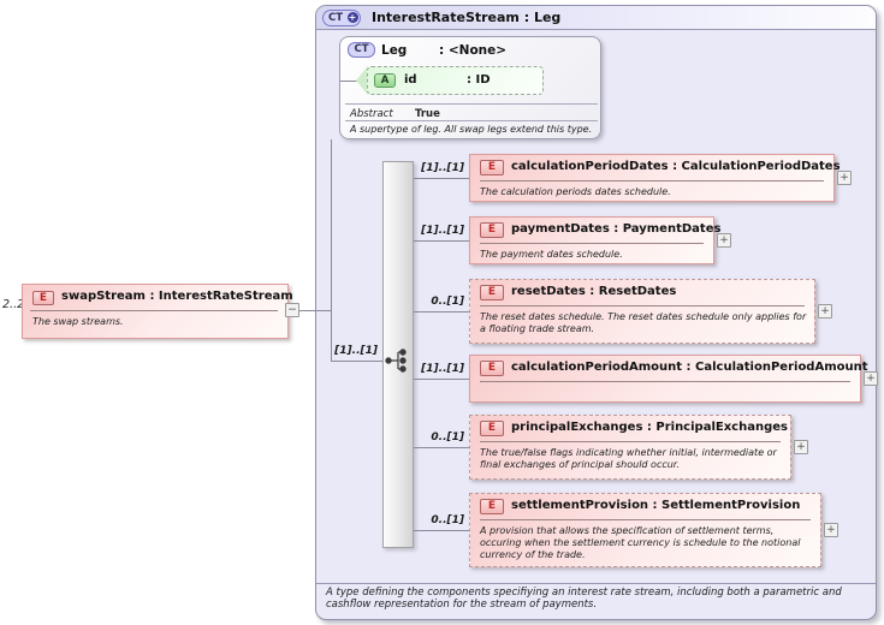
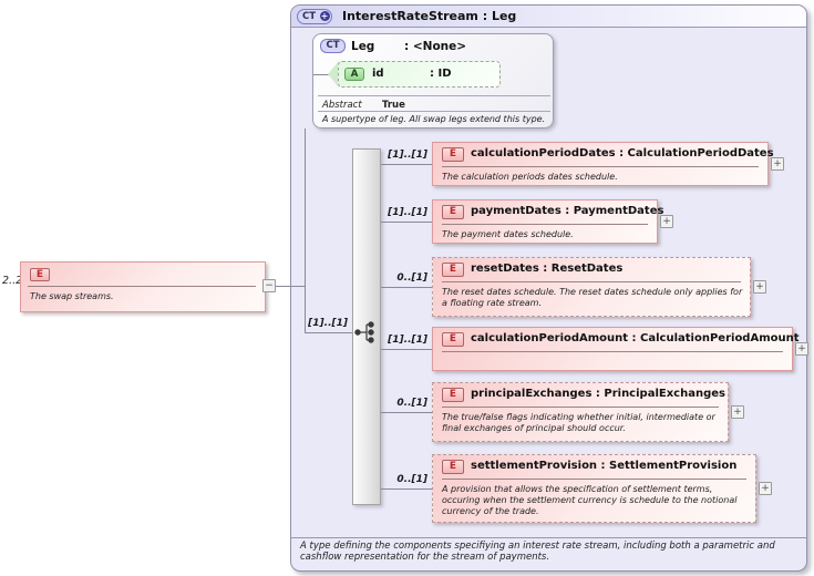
  CT
  +
  InterestRateStream : Leg
  A type defining the components specifiying an interest rate stream, including both a parametric and cashflow representation for the stream of payments.
  2..
  [1]..[1]
  CT
  Leg
  : <None>
  Abstract
  True
  A supertype of leg. All swap legs extend this type.
  A
  id
  : ID
  E
- swapStream : InterestRateStream
  The swap streams.
  −
  [1]..[1]
  E
  calculationPeriodDates : CalculationPeriodDates
  The calculation periods dates schedule.
  +
  [1]..[1]
  E
  paymentDates : PaymentDates
  The payment dates schedule.
  +
  0..[1]
  E
  resetDates : ResetDates
- The reset dates schedule. The reset dates schedule only applies for a floating trade stream.
+ The reset dates schedule. The reset dates schedule only applies for a floating rate stream.
  +
  [1]..[1]
  E
  calculationPeriodAmount : CalculationPeriodAmount
  +
  0..[1]
  E
  principalExchanges : PrincipalExchanges
  The true/false flags indicating whether initial, intermediate or final exchanges of principal should occur.
  +
  0..[1]
  E
  settlementProvision : SettlementProvision
  A provision that allows the specification of settlement terms, occuring when the settlement currency is schedule to the notional currency of the trade.
  +
